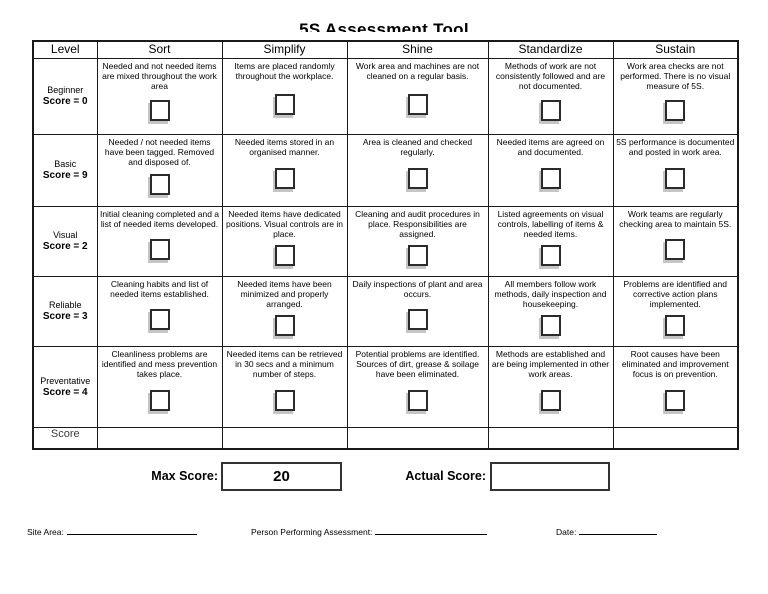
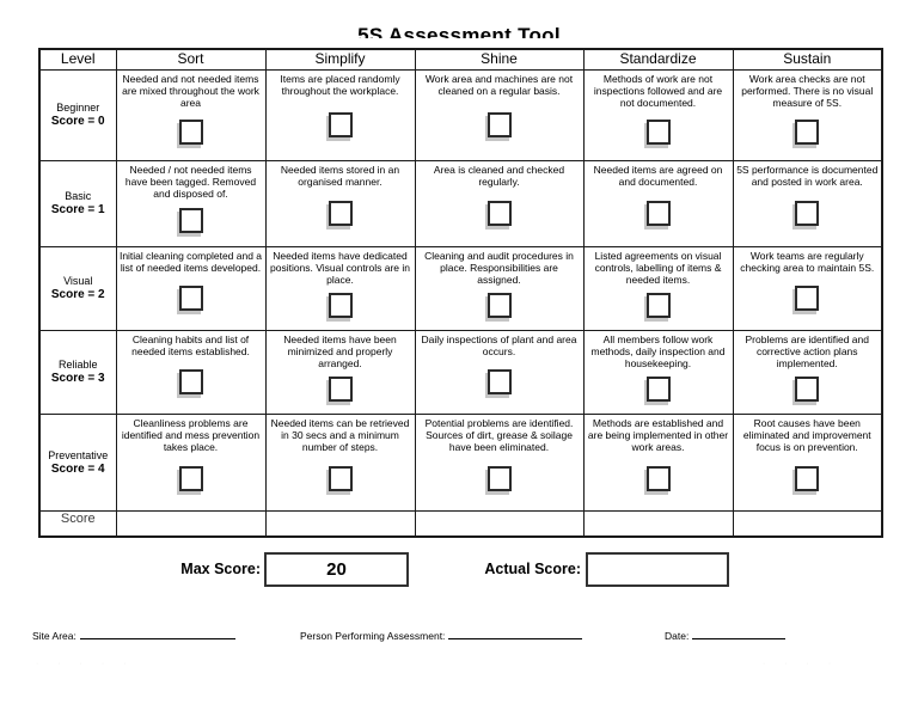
  5S Assessment Tool
  Level	Sort	Simplify	Shine	Standardize	Sustain
- Beginner Score = 0	Needed and not needed items are mixed throughout the work area	Items are placed randomly throughout the workplace.	Work area and machines are not cleaned on a regular basis.	Methods of work are not consistently followed and are not documented.	Work area checks are not performed. There is no visual measure of 5S.
+ Beginner Score = 0	Needed and not needed items are mixed throughout the work area	Items are placed randomly throughout the workplace.	Work area and machines are not cleaned on a regular basis.	Methods of work are not inspections followed and are not documented.	Work area checks are not performed. There is no visual measure of 5S.
- Basic Score = 9	Needed / not needed items have been tagged. Removed and disposed of.	Needed items stored in an organised manner.	Area is cleaned and checked regularly.	Needed items are agreed on and documented.	5S performance is documented and posted in work area.
+ Basic Score = 1	Needed / not needed items have been tagged. Removed and disposed of.	Needed items stored in an organised manner.	Area is cleaned and checked regularly.	Needed items are agreed on and documented.	5S performance is documented and posted in work area.
  Visual Score = 2	Initial cleaning completed and a list of needed items developed.	Needed items have dedicated positions. Visual controls are in place.	Cleaning and audit procedures in place. Responsibilities are assigned.	Listed agreements on visual controls, labelling of items & needed items.	Work teams are regularly checking area to maintain 5S.
  Reliable Score = 3	Cleaning habits and list of needed items established.	Needed items have been minimized and properly arranged.	Daily inspections of plant and area occurs.	All members follow work methods, daily inspection and housekeeping.	Problems are identified and corrective action plans implemented.
  Preventative Score = 4	Cleanliness problems are identified and mess prevention takes place.	Needed items can be retrieved in 30 secs and a minimum number of steps.	Potential problems are identified. Sources of dirt, grease & soilage have been eliminated.	Methods are established and are being implemented in other work areas.	Root causes have been eliminated and improvement focus is on prevention.
  Score
  Max Score:
  20
  Actual Score:
  Site Area:
  Person Performing Assessment:
  Date:
